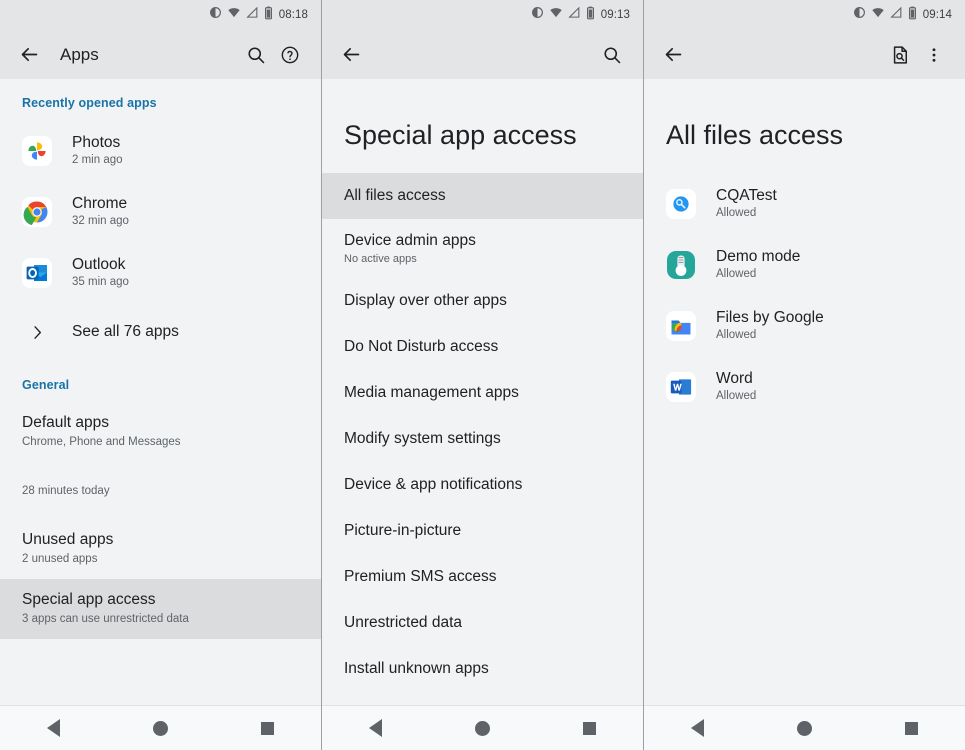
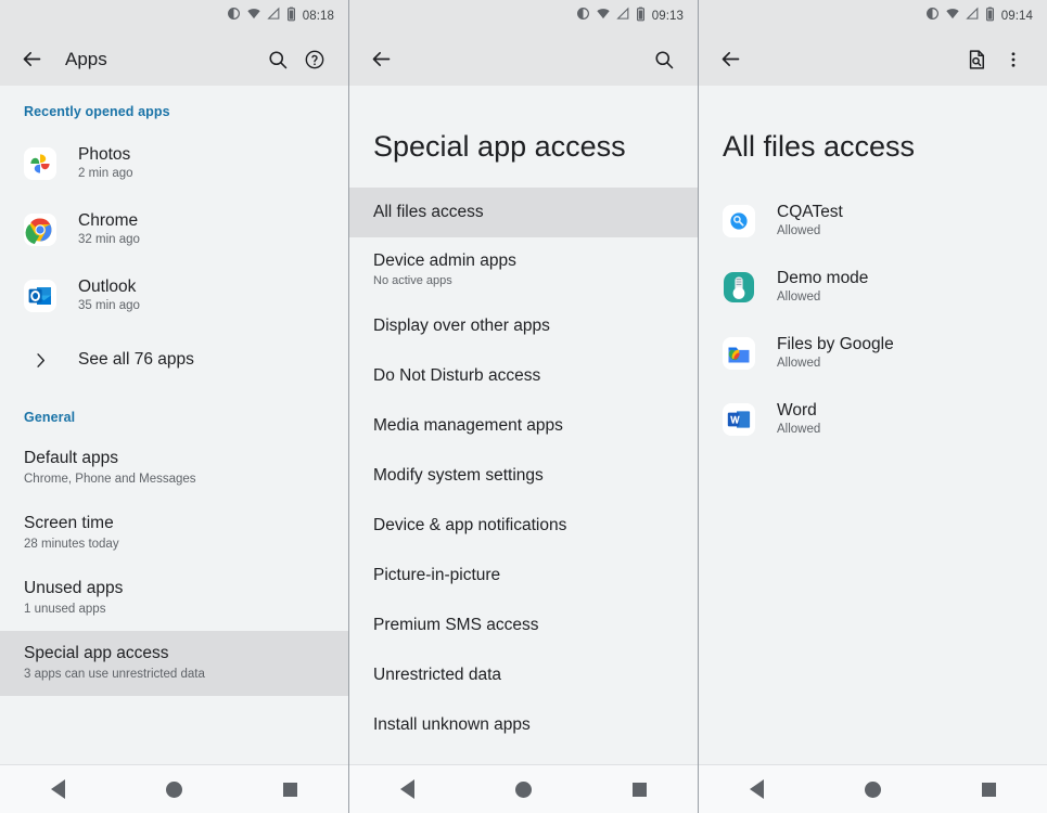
  08:18
  Apps
  Recently opened apps
  Photos
  2 min ago
  Chrome
  32 min ago
  Outlook
  35 min ago
  See all 76 apps
  General
  Default apps
  Chrome, Phone and Messages
+ Screen time
  28 minutes today
  Unused apps
- 2 unused apps
+ 1 unused apps
  Special app access
  3 apps can use unrestricted data
  09:13
  Special app access
  All files access
  Device admin apps
  No active apps
  Display over other apps
  Do Not Disturb access
  Media management apps
  Modify system settings
  Device & app notifications
  Picture-in-picture
  Premium SMS access
  Unrestricted data
  Install unknown apps
  09:14
  All files access
  CQATest
  Allowed
  Demo mode
  Allowed
  Files by Google
  Allowed
  Word
  Allowed
